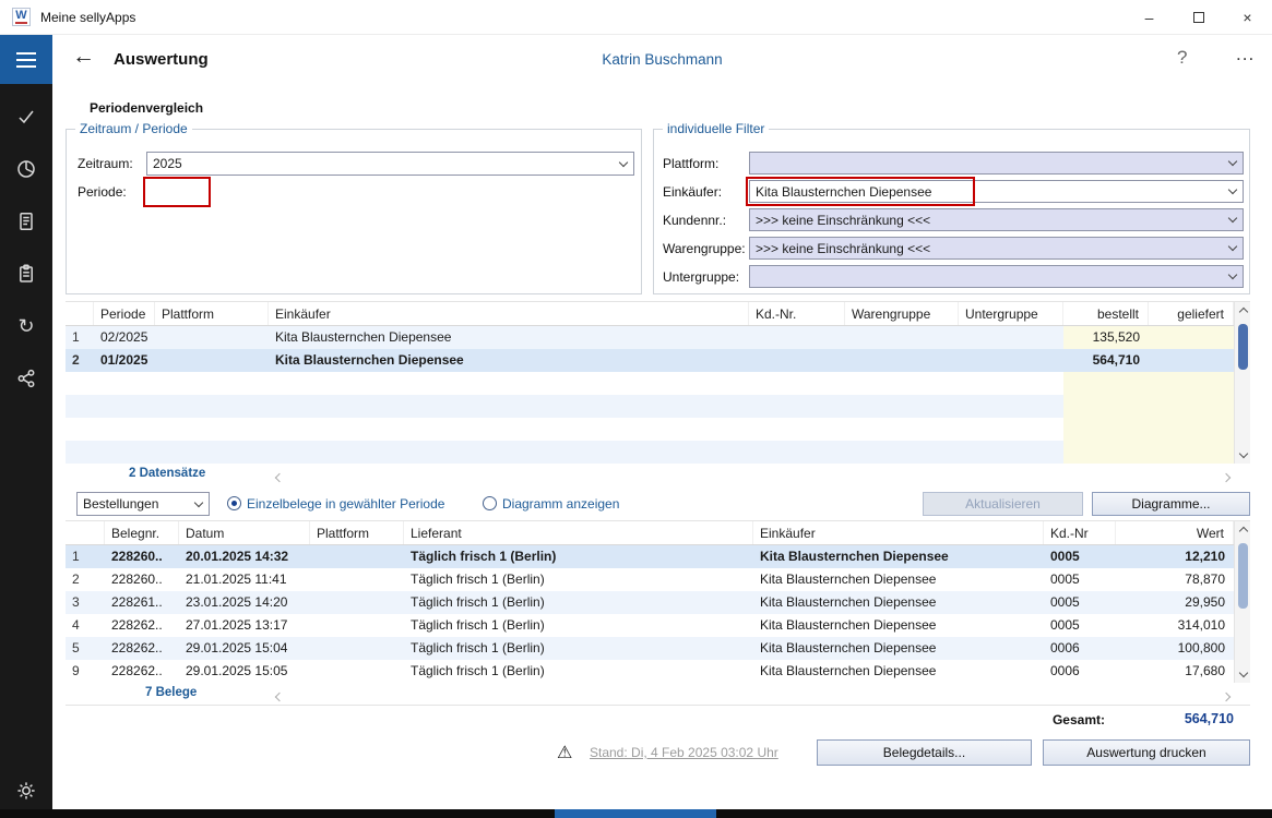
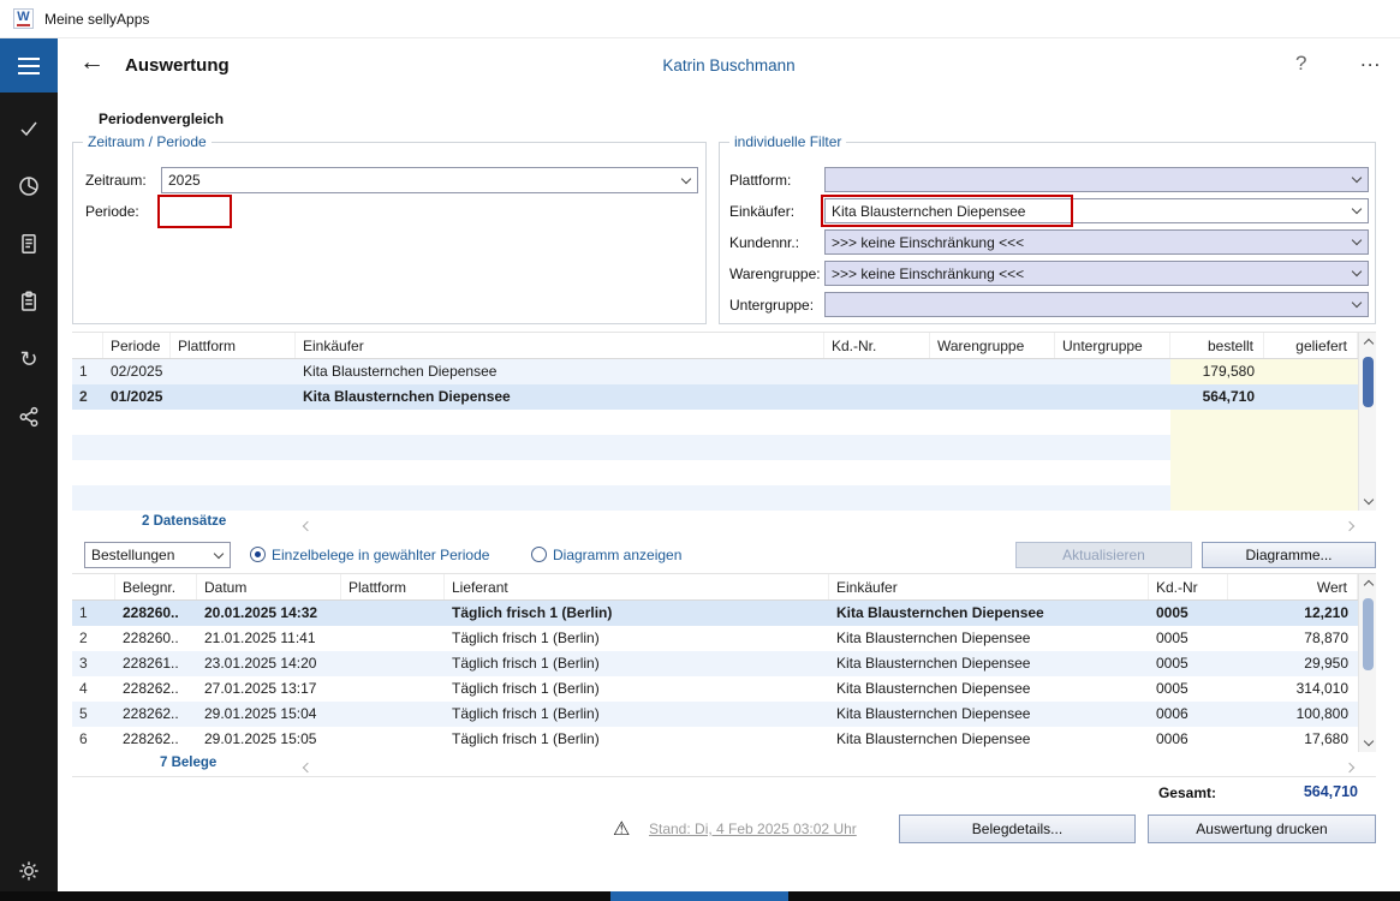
  W
  Meine sellyApps
- –
- ×
  ↻
  ←
  Auswertung
  Katrin Buschmann
  ?
  ...
  Periodenvergleich
  Zeitraum / Periode
  Zeitraum:
  2025
  Periode:
  individuelle Filter
  Plattform:
  Einkäufer:
  Kita Blausternchen Diepensee
  Kundennr.:
  >>> keine Einschränkung <<<
  Warengruppe:
  >>> keine Einschränkung <<<
  Untergruppe:
  Periode
  Plattform
  Einkäufer
  Kd.-Nr.
  Warengruppe
  Untergruppe
  bestellt
  geliefert
  1
  02/2025
  Kita Blausternchen Diepensee
- 135,520
+ 179,580
  2
  01/2025
  Kita Blausternchen Diepensee
  564,710
  2 Datensätze
  Bestellungen
  Einzelbelege in gewählter Periode
  Diagramm anzeigen
  Aktualisieren
  Diagramme...
  Belegnr.
  Datum
  Plattform
  Lieferant
  Einkäufer
  Kd.-Nr
  Wert
  1
  228260..
  20.01.2025 14:32
  Täglich frisch 1 (Berlin)
  Kita Blausternchen Diepensee
  0005
  12,210
  2
  228260..
  21.01.2025 11:41
  Täglich frisch 1 (Berlin)
  Kita Blausternchen Diepensee
  0005
  78,870
  3
  228261..
  23.01.2025 14:20
  Täglich frisch 1 (Berlin)
  Kita Blausternchen Diepensee
  0005
  29,950
  4
  228262..
  27.01.2025 13:17
  Täglich frisch 1 (Berlin)
  Kita Blausternchen Diepensee
  0005
  314,010
  5
  228262..
  29.01.2025 15:04
  Täglich frisch 1 (Berlin)
  Kita Blausternchen Diepensee
  0006
  100,800
- 9
+ 6
  228262..
  29.01.2025 15:05
  Täglich frisch 1 (Berlin)
  Kita Blausternchen Diepensee
  0006
  17,680
  7 Belege
  Gesamt:
  564,710
  ⚠
  Stand: Di, 4 Feb 2025 03:02 Uhr
  Belegdetails...
  Auswertung drucken
